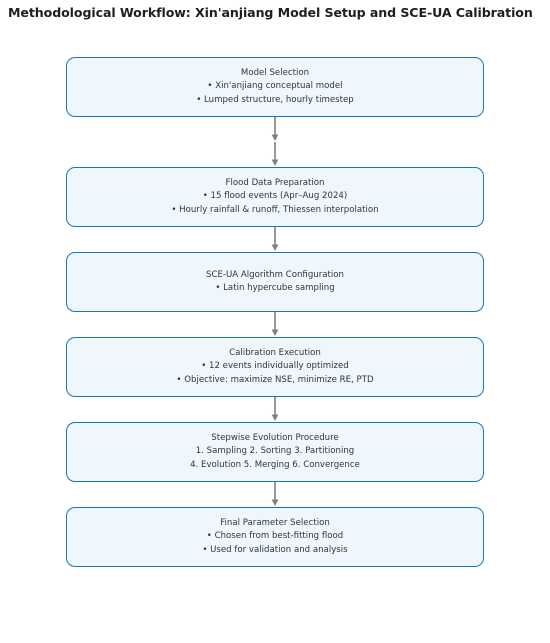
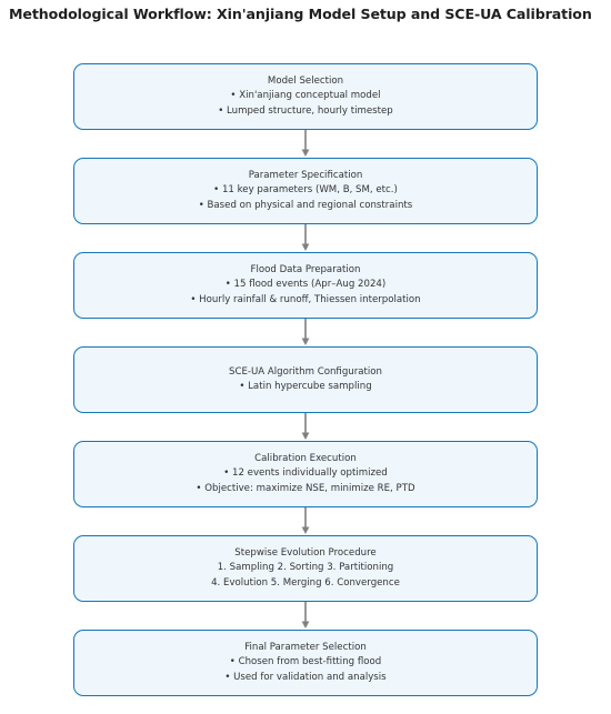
  Methodological Workflow: Xin'anjiang Model Setup and SCE-UA Calibration
  Model Selection
  • Xin'anjiang conceptual model
  • Lumped structure, hourly timestep
+ Parameter Specification
+ • 11 key parameters (WM, B, SM, etc.)
+ • Based on physical and regional constraints
  Flood Data Preparation
  • 15 flood events (Apr–Aug 2024)
  • Hourly rainfall & runoff, Thiessen interpolation
  SCE-UA Algorithm Configuration
  • Latin hypercube sampling
  Calibration Execution
  • 12 events individually optimized
  • Objective: maximize NSE, minimize RE, PTD
  Stepwise Evolution Procedure
  1. Sampling 2. Sorting 3. Partitioning
  4. Evolution 5. Merging 6. Convergence
  Final Parameter Selection
  • Chosen from best-fitting flood
  • Used for validation and analysis
